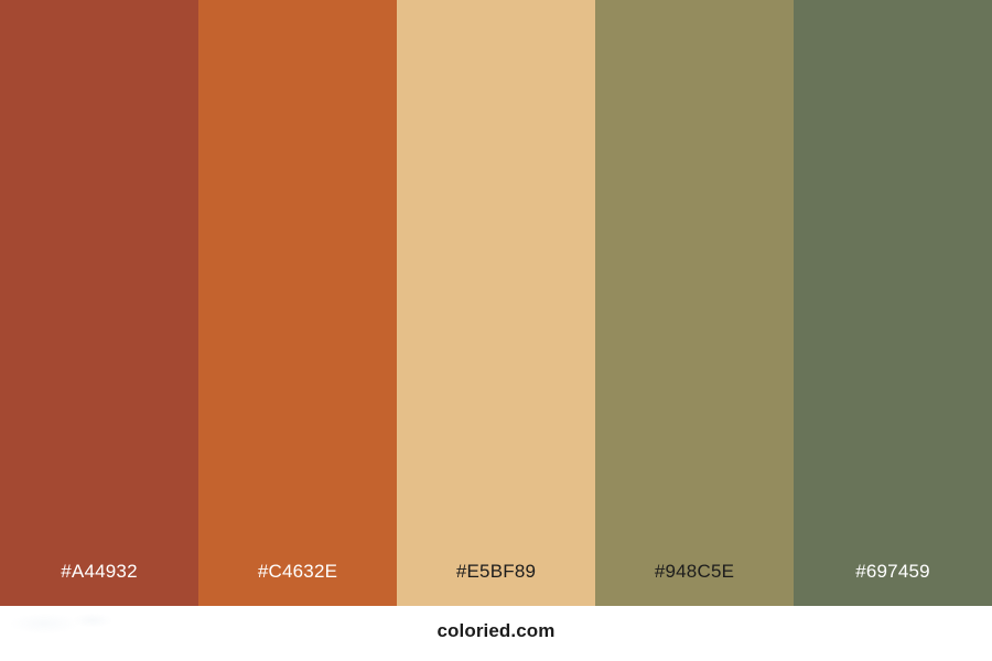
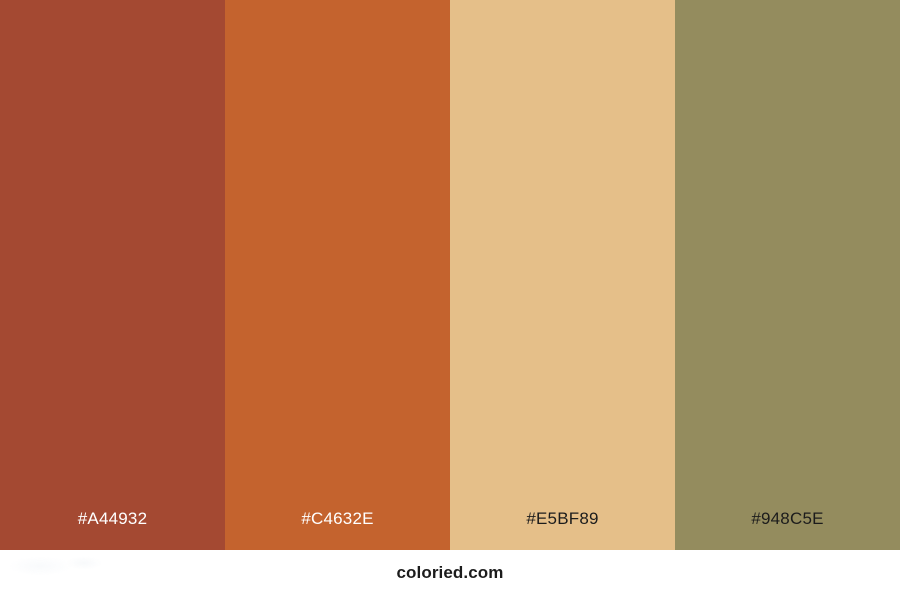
  #A44932
  #C4632E
  #E5BF89
  #948C5E
- #697459
  coloried.com
